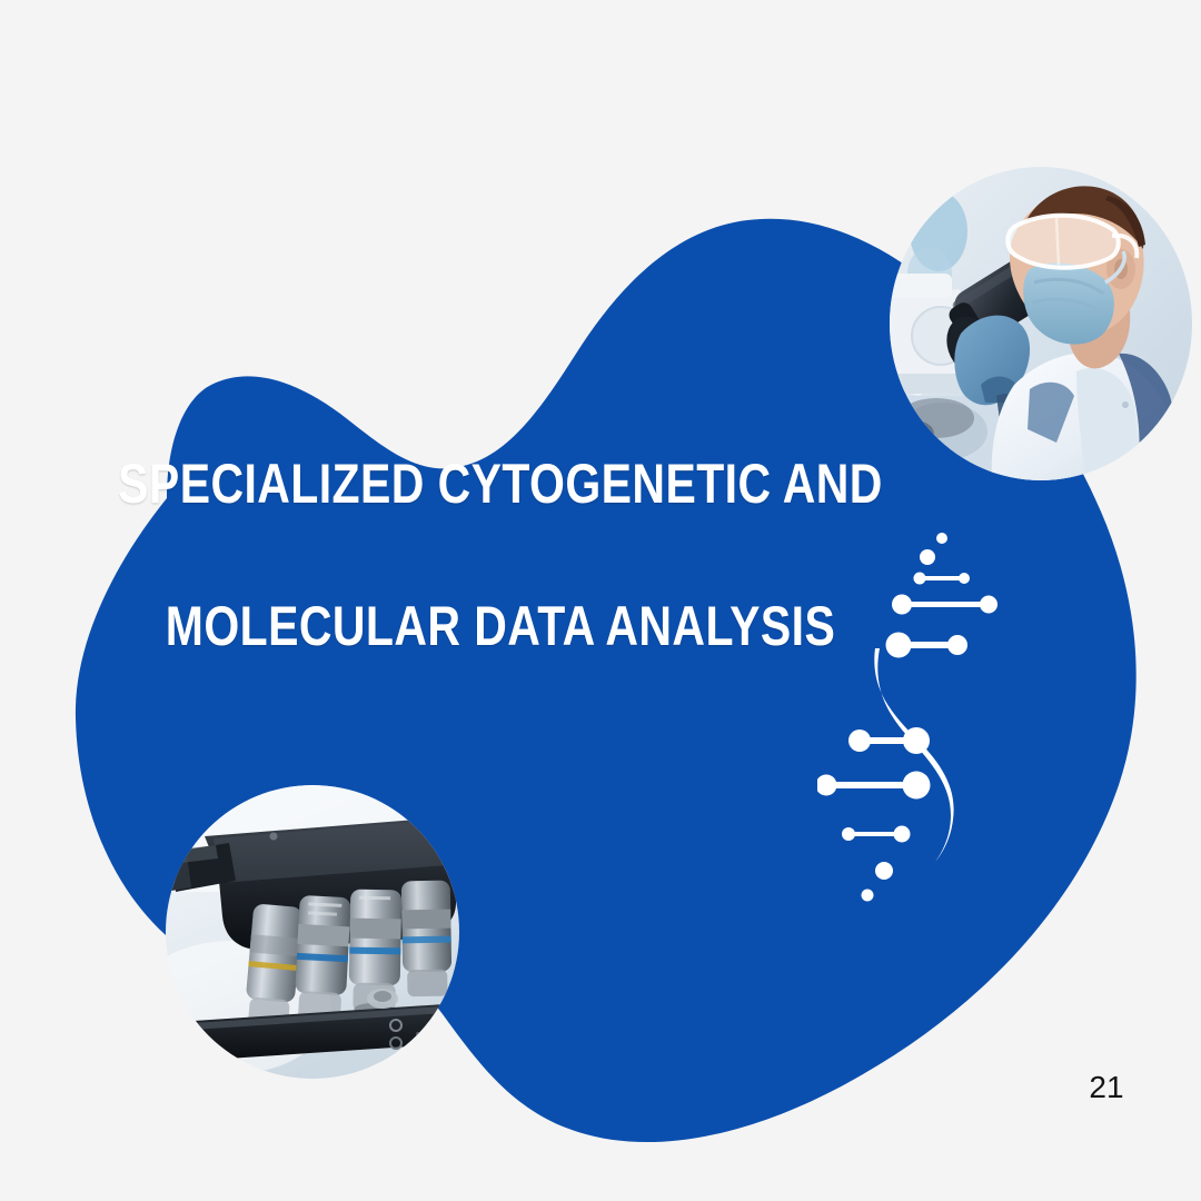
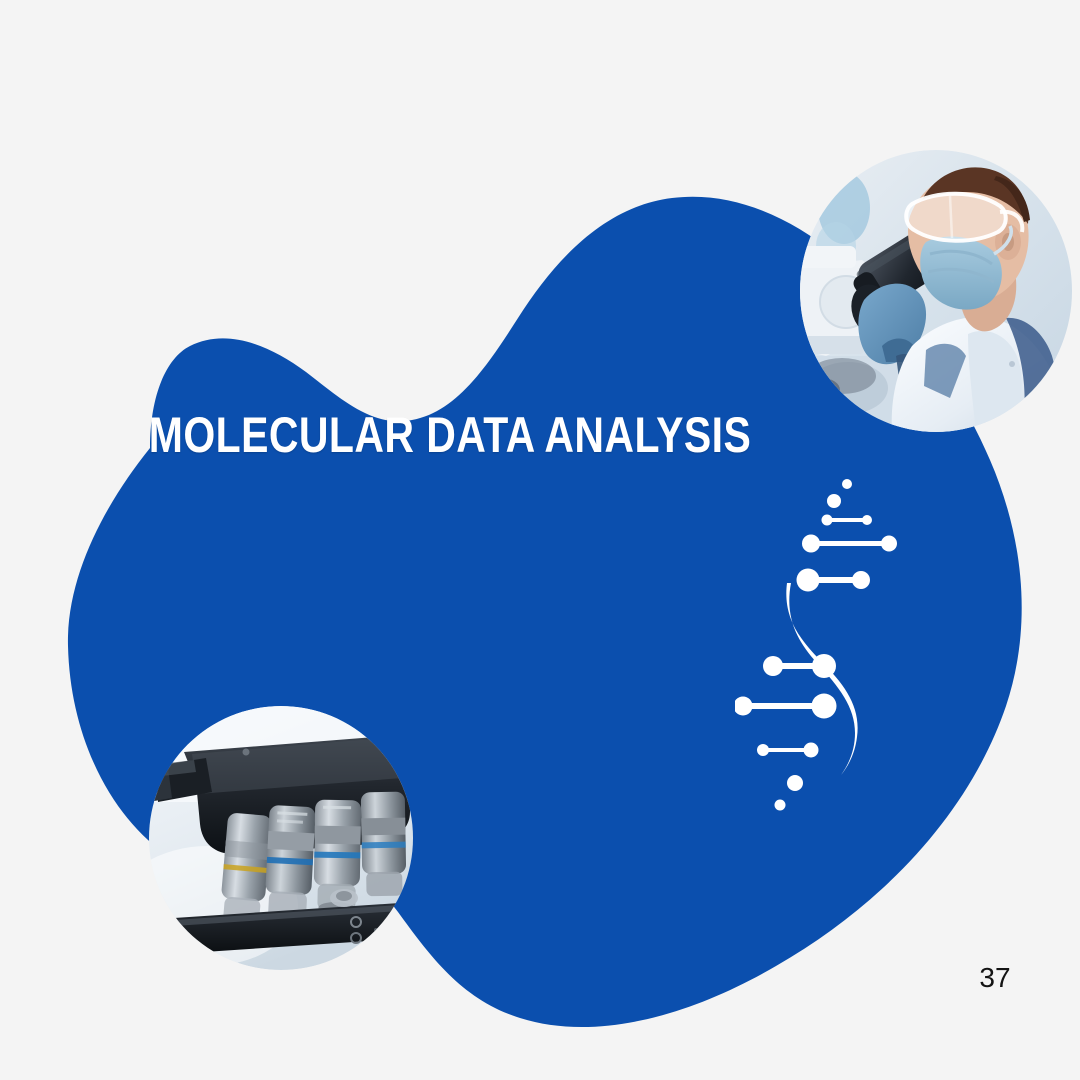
- SPECIALIZED CYTOGENETIC AND
  MOLECULAR DATA ANALYSIS
- 21
+ 37
